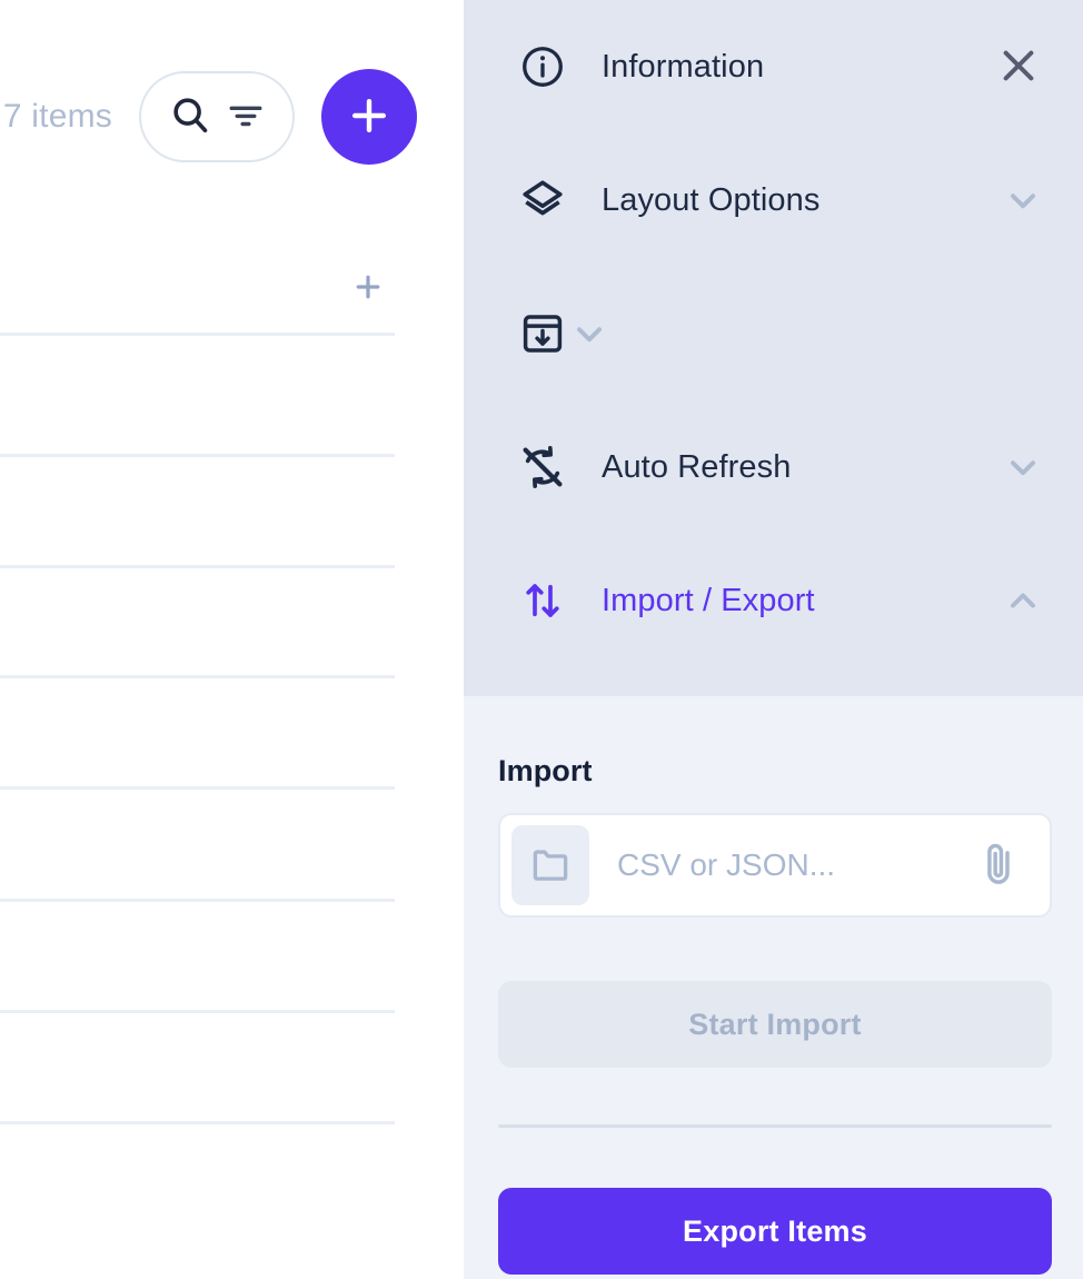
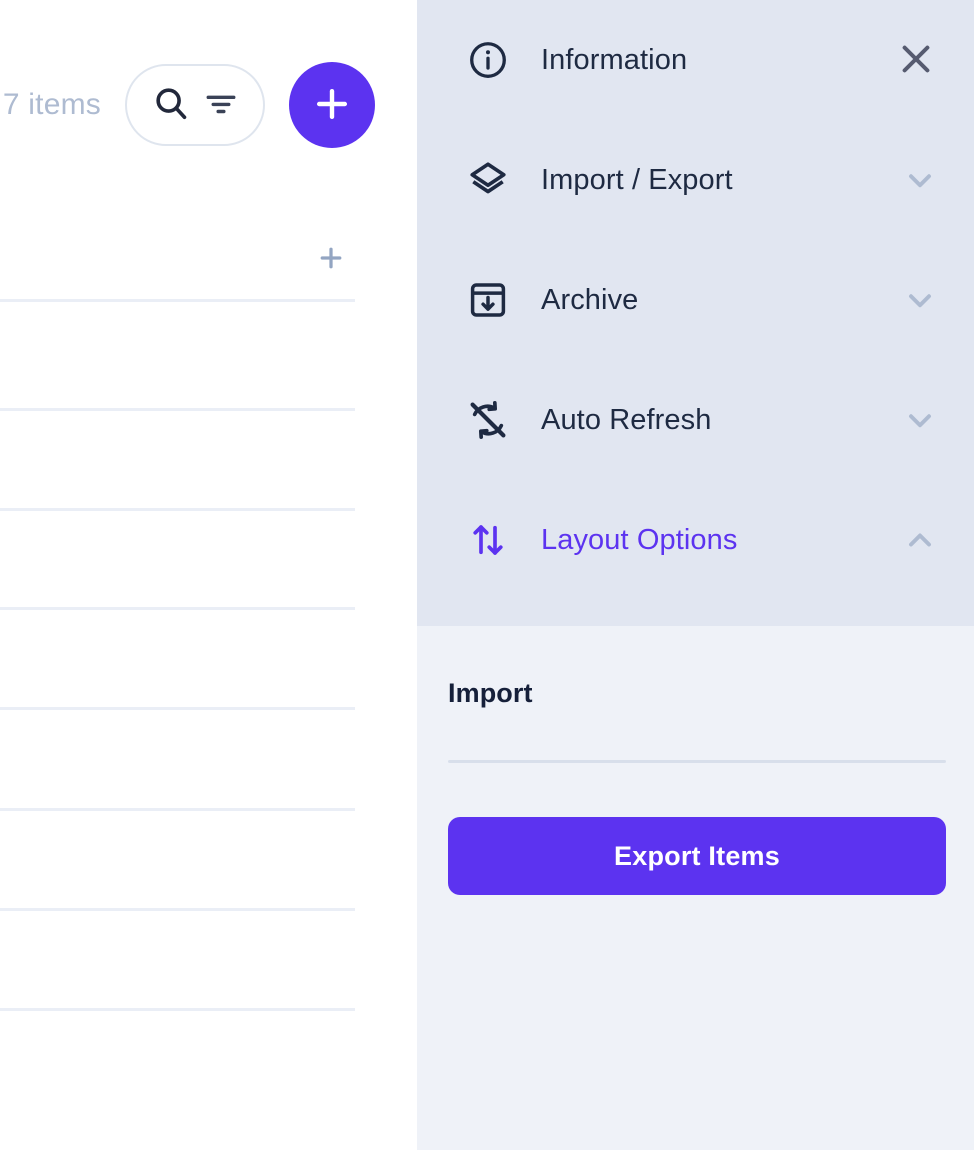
  7 items
  Information
- Layout Options
+ Import / Export
+ Archive
  Auto Refresh
- Import / Export
+ Layout Options
  Import
- CSV or JSON...
- Start Import
  Export Items
